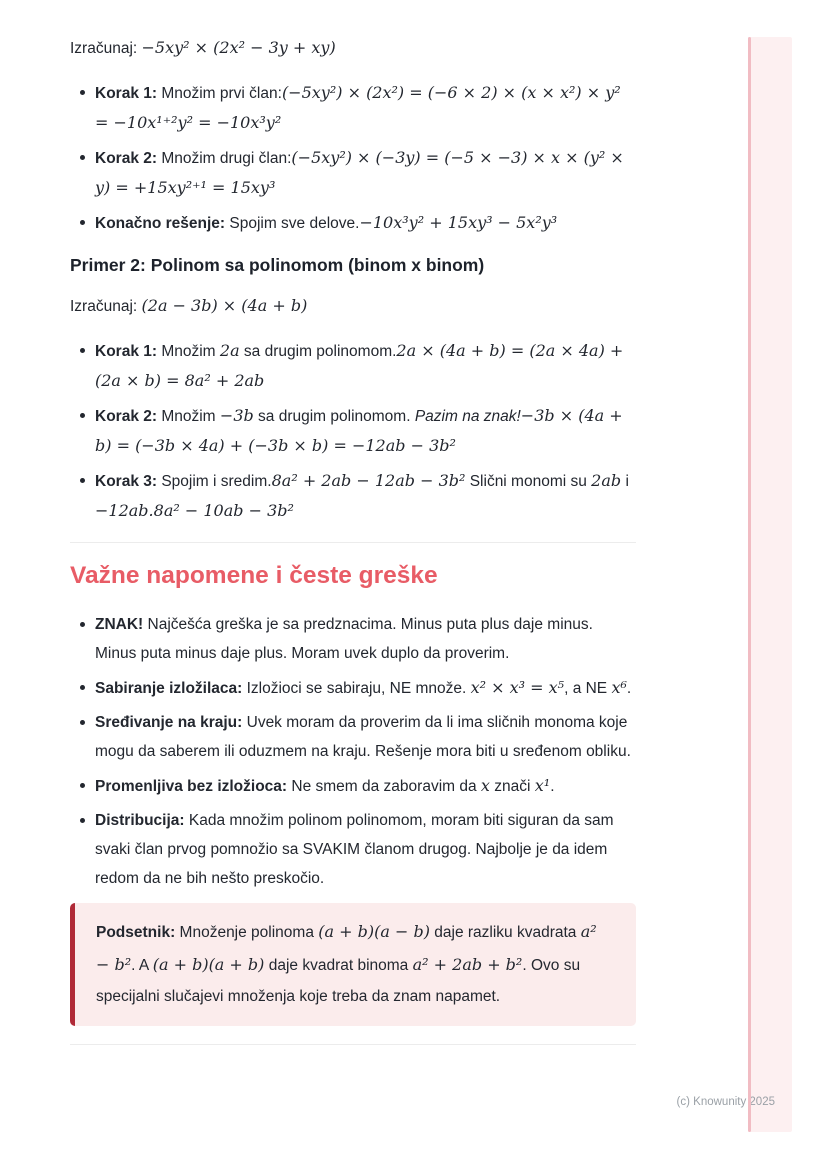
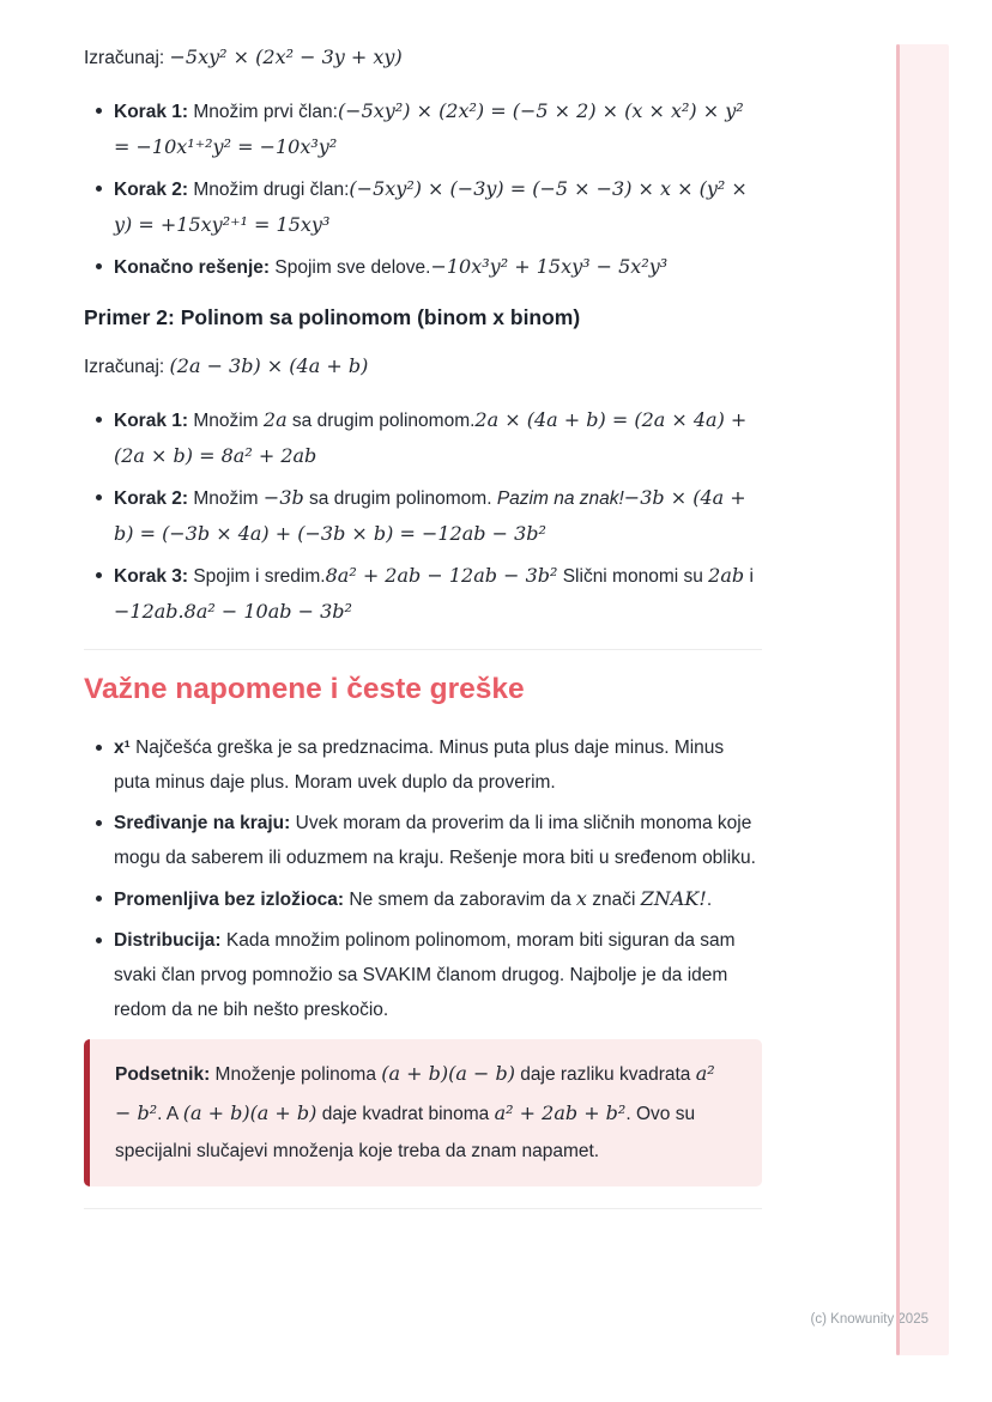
  Izračunaj: −5xy² × (2x² − 3y + xy)
- Korak 1: Množim prvi član:(−5xy²) × (2x²) = (−6 × 2) × (x × x²) × y² = −10x¹⁺²y² = −10x³y²
+ Korak 1: Množim prvi član:(−5xy²) × (2x²) = (−5 × 2) × (x × x²) × y² = −10x¹⁺²y² = −10x³y²
  Korak 2: Množim drugi član:(−5xy²) × (−3y) = (−5 × −3) × x × (y² × y) = +15xy²⁺¹ = 15xy³
  Konačno rešenje: Spojim sve delove.−10x³y² + 15xy³ − 5x²y³
  Primer 2: Polinom sa polinomom (binom x binom)
  Izračunaj: (2a − 3b) × (4a + b)
  Korak 1: Množim 2a sa drugim polinomom.2a × (4a + b) = (2a × 4a) + (2a × b) = 8a² + 2ab
  Korak 2: Množim −3b sa drugim polinomom. Pazim na znak!−3b × (4a + b) = (−3b × 4a) + (−3b × b) = −12ab − 3b²
  Korak 3: Spojim i sredim.8a² + 2ab − 12ab − 3b² Slični monomi su 2ab i −12ab.8a² − 10ab − 3b²
  Važne napomene i česte greške
- ZNAK! Najčešća greška je sa predznacima. Minus puta plus daje minus. Minus puta minus daje plus. Moram uvek duplo da proverim.
+ x¹ Najčešća greška je sa predznacima. Minus puta plus daje minus. Minus puta minus daje plus. Moram uvek duplo da proverim.
- Sabiranje izložilaca: Izložioci se sabiraju, NE množe. x² × x³ = x⁵, a NE x⁶.
  Sređivanje na kraju: Uvek moram da proverim da li ima sličnih monoma koje mogu da saberem ili oduzmem na kraju. Rešenje mora biti u sređenom obliku.
- Promenljiva bez izložioca: Ne smem da zaboravim da x znači x¹.
+ Promenljiva bez izložioca: Ne smem da zaboravim da x znači ZNAK!.
  Distribucija: Kada množim polinom polinomom, moram biti siguran da sam svaki član prvog pomnožio sa SVAKIM članom drugog. Najbolje je da idem redom da ne bih nešto preskočio.
  Podsetnik: Množenje polinoma (a + b)(a − b) daje razliku kvadrata a² − b². A (a + b)(a + b) daje kvadrat binoma a² + 2ab + b². Ovo su specijalni slučajevi množenja koje treba da znam napamet.
  (c) Knowunity 2025
